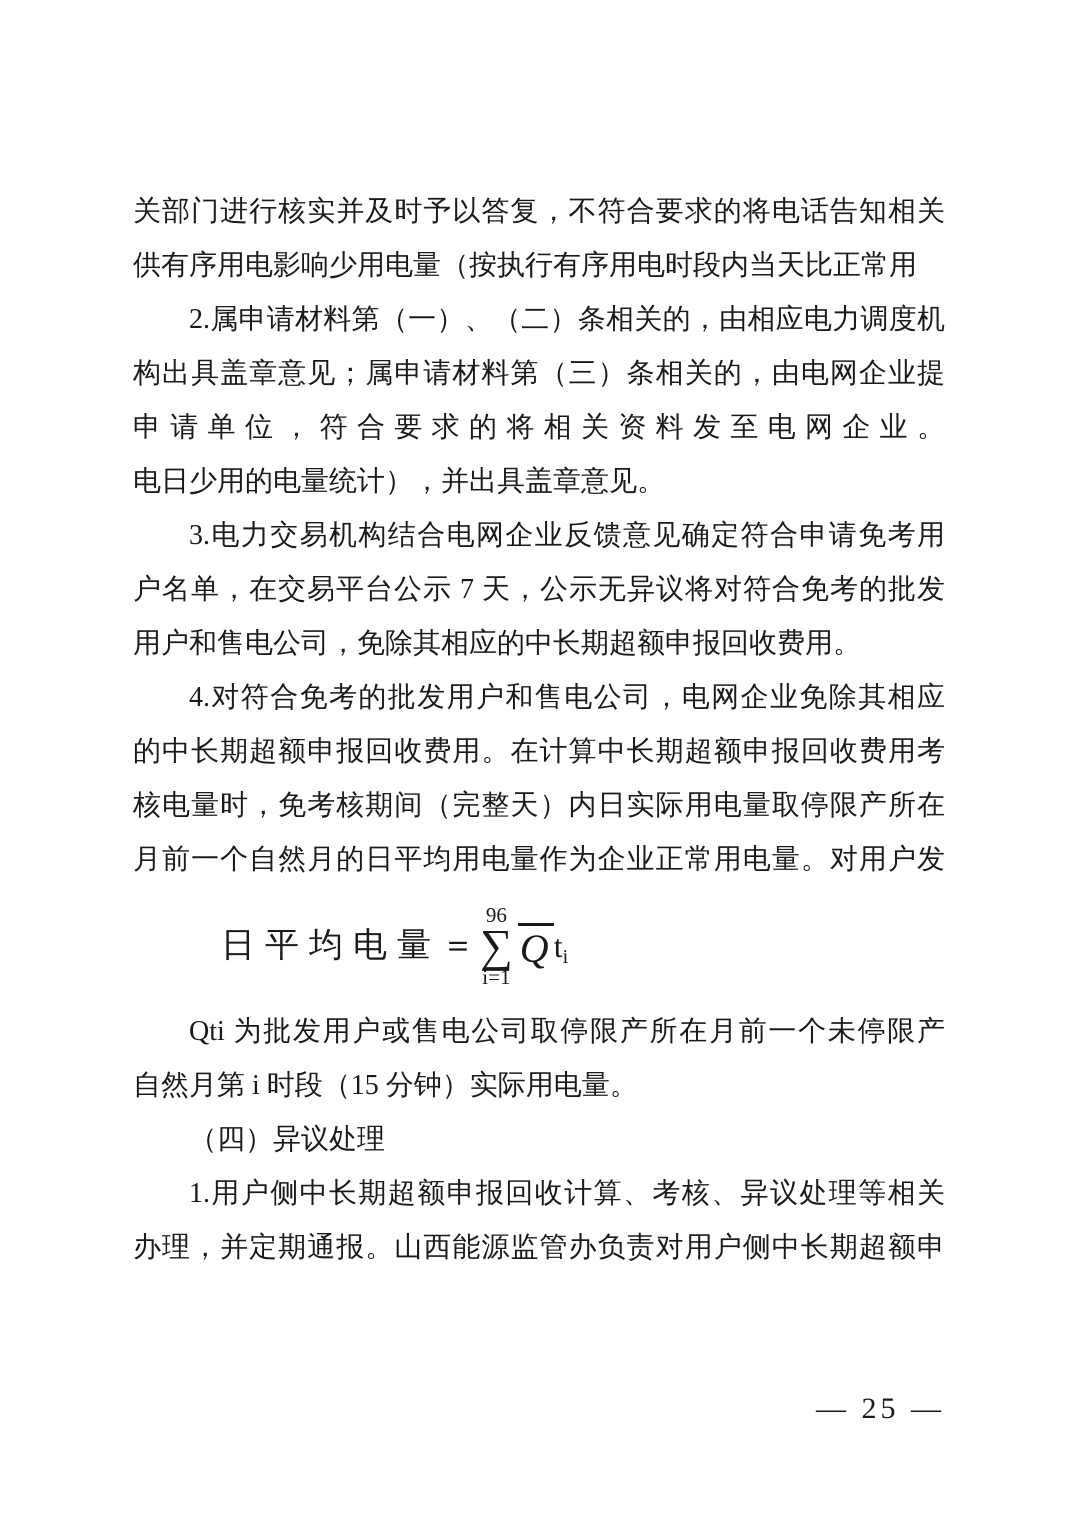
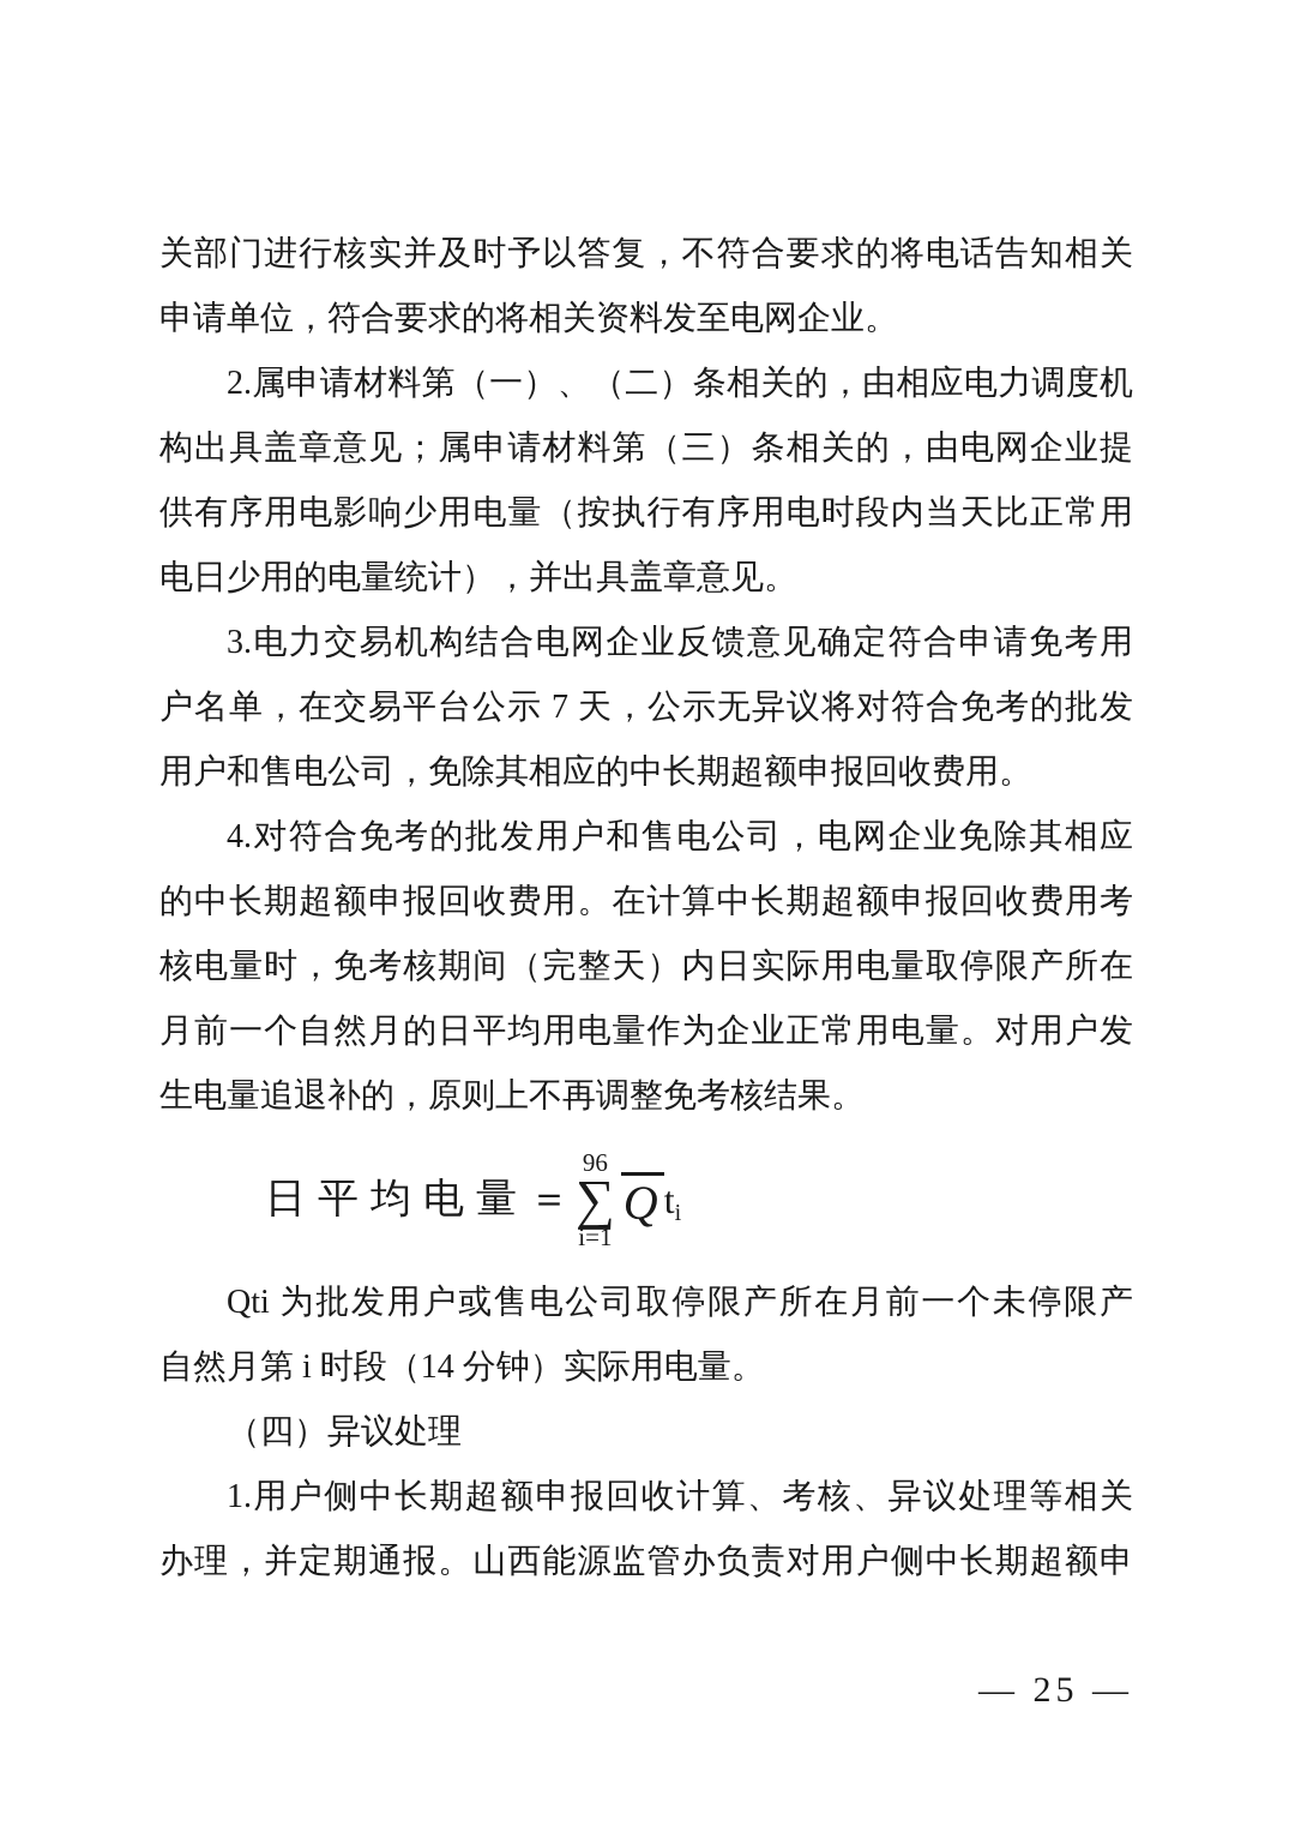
  关部门进行核实并及时予以答复，不符合要求的将电话告知相关
- 供有序用电影响少用电量（按执行有序用电时段内当天比正常用
+ 申请单位，符合要求的将相关资料发至电网企业。
  2.属申请材料第（一）、（二）条相关的，由相应电力调度机
  构出具盖章意见；属申请材料第（三）条相关的，由电网企业提
- 申请单位，符合要求的将相关资料发至电网企业。
+ 供有序用电影响少用电量（按执行有序用电时段内当天比正常用
  电日少用的电量统计），并出具盖章意见。
  3.电力交易机构结合电网企业反馈意见确定符合申请免考用
  户名单，在交易平台公示 7 天，公示无异议将对符合免考的批发
  用户和售电公司，免除其相应的中长期超额申报回收费用。
  4.对符合免考的批发用户和售电公司，电网企业免除其相应
  的中长期超额申报回收费用。在计算中长期超额申报回收费用考
  核电量时，免考核期间（完整天）内日实际用电量取停限产所在
  月前一个自然月的日平均用电量作为企业正常用电量。对用户发
+ 生电量追退补的，原则上不再调整免考核结果。
  日平均电量
  ＝
  96
  ∑
  i=1
  Q
  t
  i
  Qti 为批发用户或售电公司取停限产所在月前一个未停限产
- 自然月第 i 时段（15 分钟）实际用电量。
+ 自然月第 i 时段（14 分钟）实际用电量。
  （四）异议处理
  1.用户侧中长期超额申报回收计算、考核、异议处理等相关
  办理，并定期通报。山西能源监管办负责对用户侧中长期超额申
  — 25 —
